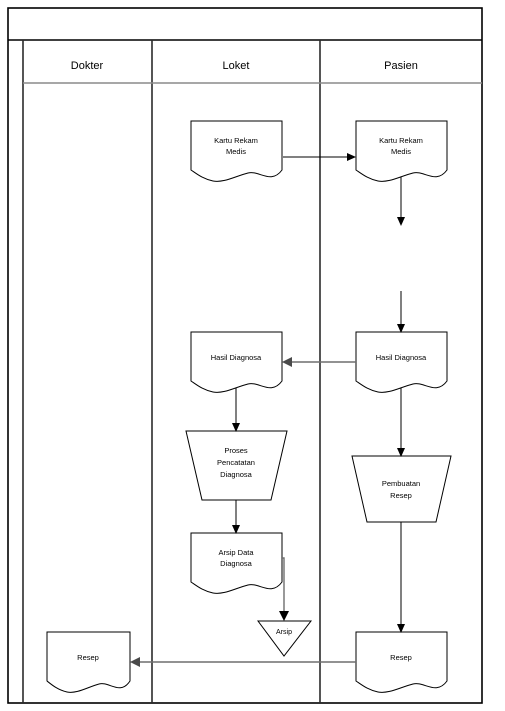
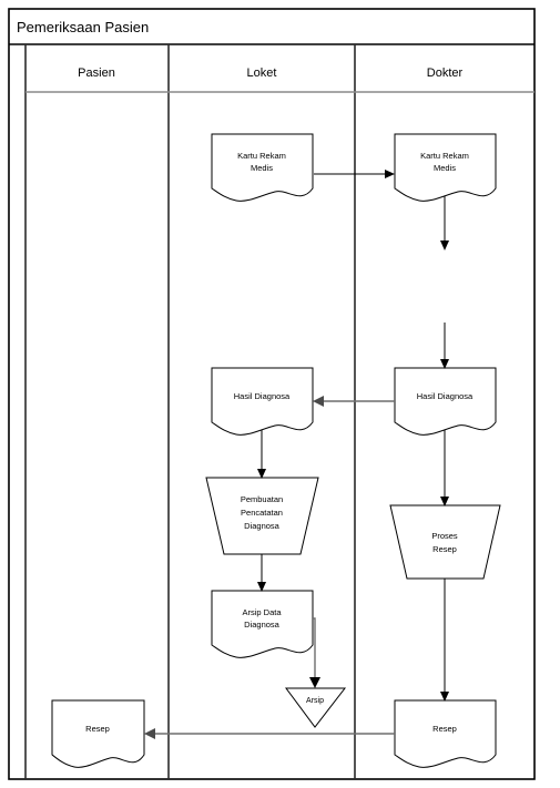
+ Pemeriksaan Pasien
- Dokter
+ Pasien
  Loket
- Pasien
+ Dokter
  Kartu Rekam
  Medis
  Kartu Rekam
  Medis
  Hasil Diagnosa
  Hasil Diagnosa
- Proses
+ Pembuatan
  Pencatatan
  Diagnosa
  Arsip Data
  Diagnosa
- Pembuatan
+ Proses
  Resep
  Resep
  Resep
